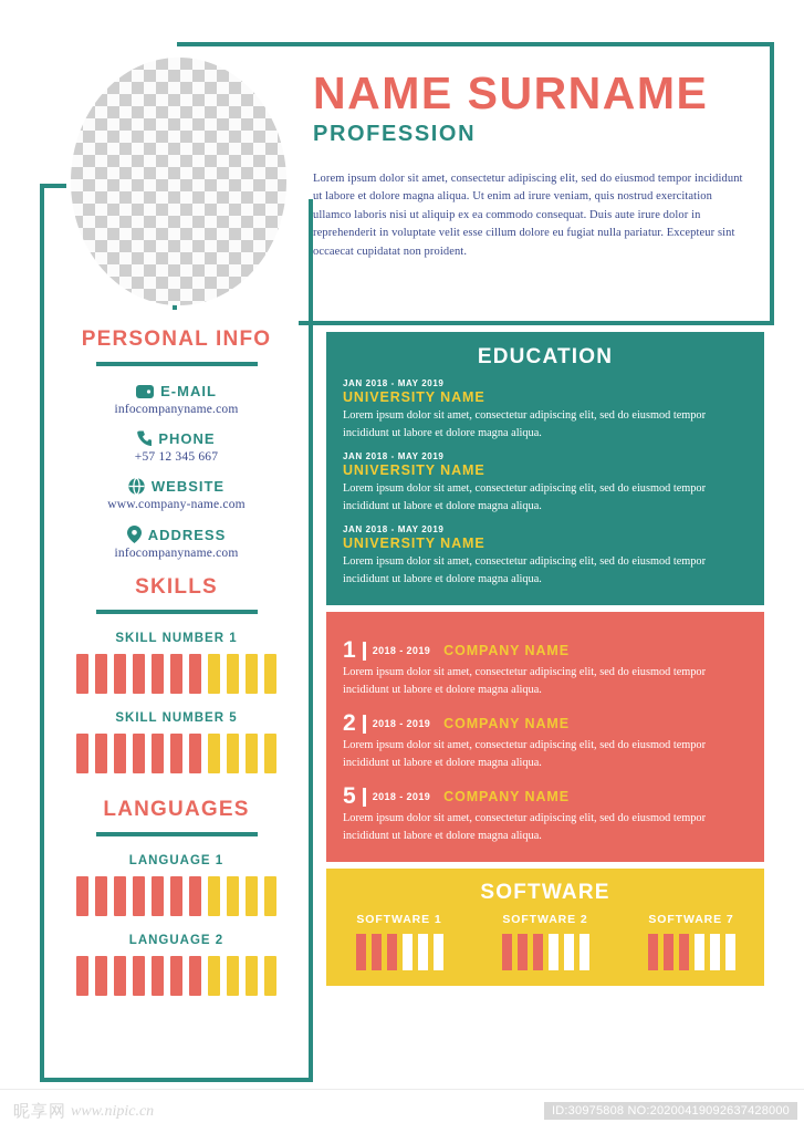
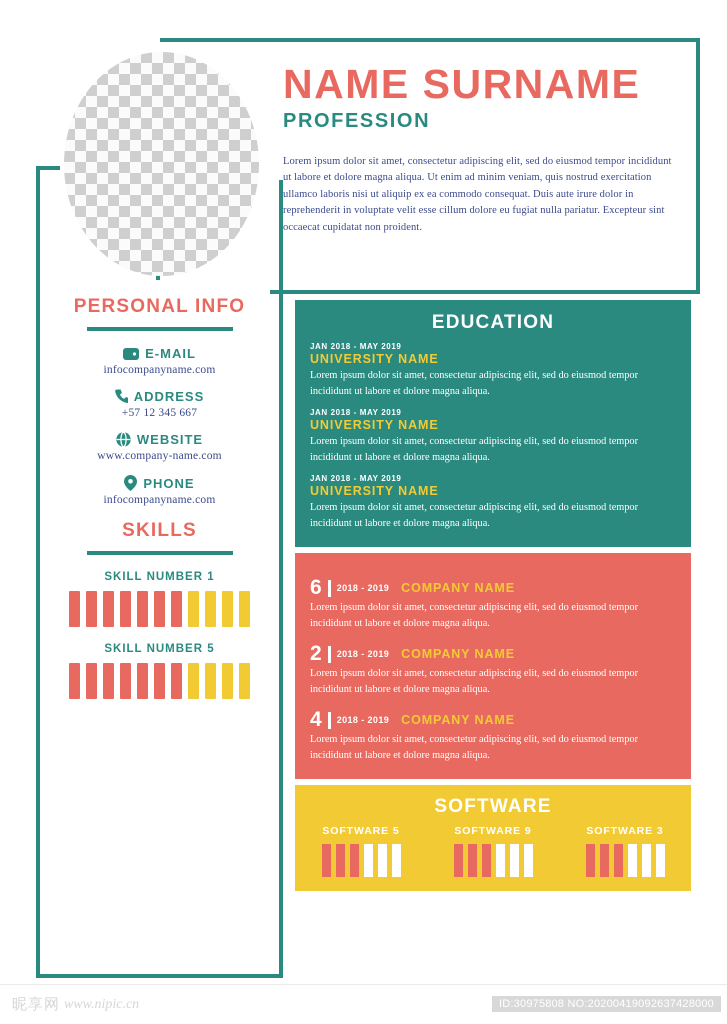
  NAME SURNAME
  PROFESSION
- Lorem ipsum dolor sit amet, consectetur adipiscing elit, sed do eiusmod tempor incididunt ut labore et dolore magna aliqua. Ut enim ad irure veniam, quis nostrud exercitation ullamco laboris nisi ut aliquip ex ea commodo consequat. Duis aute irure dolor in reprehenderit in voluptate velit esse cillum dolore eu fugiat nulla pariatur. Excepteur sint occaecat cupidatat non proident.
+ Lorem ipsum dolor sit amet, consectetur adipiscing elit, sed do eiusmod tempor incididunt ut labore et dolore magna aliqua. Ut enim ad minim veniam, quis nostrud exercitation ullamco laboris nisi ut aliquip ex ea commodo consequat. Duis aute irure dolor in reprehenderit in voluptate velit esse cillum dolore eu fugiat nulla pariatur. Excepteur sint occaecat cupidatat non proident.
  PERSONAL INFO
  E-MAIL
  infocompanyname.com
- PHONE
+ ADDRESS
  +57 12 345 667
  WEBSITE
  www.company-name.com
- ADDRESS
+ PHONE
  infocompanyname.com
  SKILLS
  SKILL NUMBER 1
  SKILL NUMBER 5
- LANGUAGES
- LANGUAGE 1
- LANGUAGE 2
  EDUCATION
  JAN 2018 - MAY 2019
  UNIVERSITY NAME
  Lorem ipsum dolor sit amet, consectetur adipiscing elit, sed do eiusmod tempor incididunt ut labore et dolore magna aliqua.
  JAN 2018 - MAY 2019
  UNIVERSITY NAME
  Lorem ipsum dolor sit amet, consectetur adipiscing elit, sed do eiusmod tempor incididunt ut labore et dolore magna aliqua.
  JAN 2018 - MAY 2019
  UNIVERSITY NAME
  Lorem ipsum dolor sit amet, consectetur adipiscing elit, sed do eiusmod tempor incididunt ut labore et dolore magna aliqua.
- 1
+ 6
  2018 - 2019
  COMPANY NAME
  Lorem ipsum dolor sit amet, consectetur adipiscing elit, sed do eiusmod tempor incididunt ut labore et dolore magna aliqua.
  2
  2018 - 2019
  COMPANY NAME
  Lorem ipsum dolor sit amet, consectetur adipiscing elit, sed do eiusmod tempor incididunt ut labore et dolore magna aliqua.
- 5
+ 4
  2018 - 2019
  COMPANY NAME
  Lorem ipsum dolor sit amet, consectetur adipiscing elit, sed do eiusmod tempor incididunt ut labore et dolore magna aliqua.
  SOFTWARE
- SOFTWARE 1
+ SOFTWARE 5
- SOFTWARE 2
+ SOFTWARE 9
- SOFTWARE 7
+ SOFTWARE 3
  昵享网
  www.nipic.cn
  ID:30975808 NO:20200419092637428000
